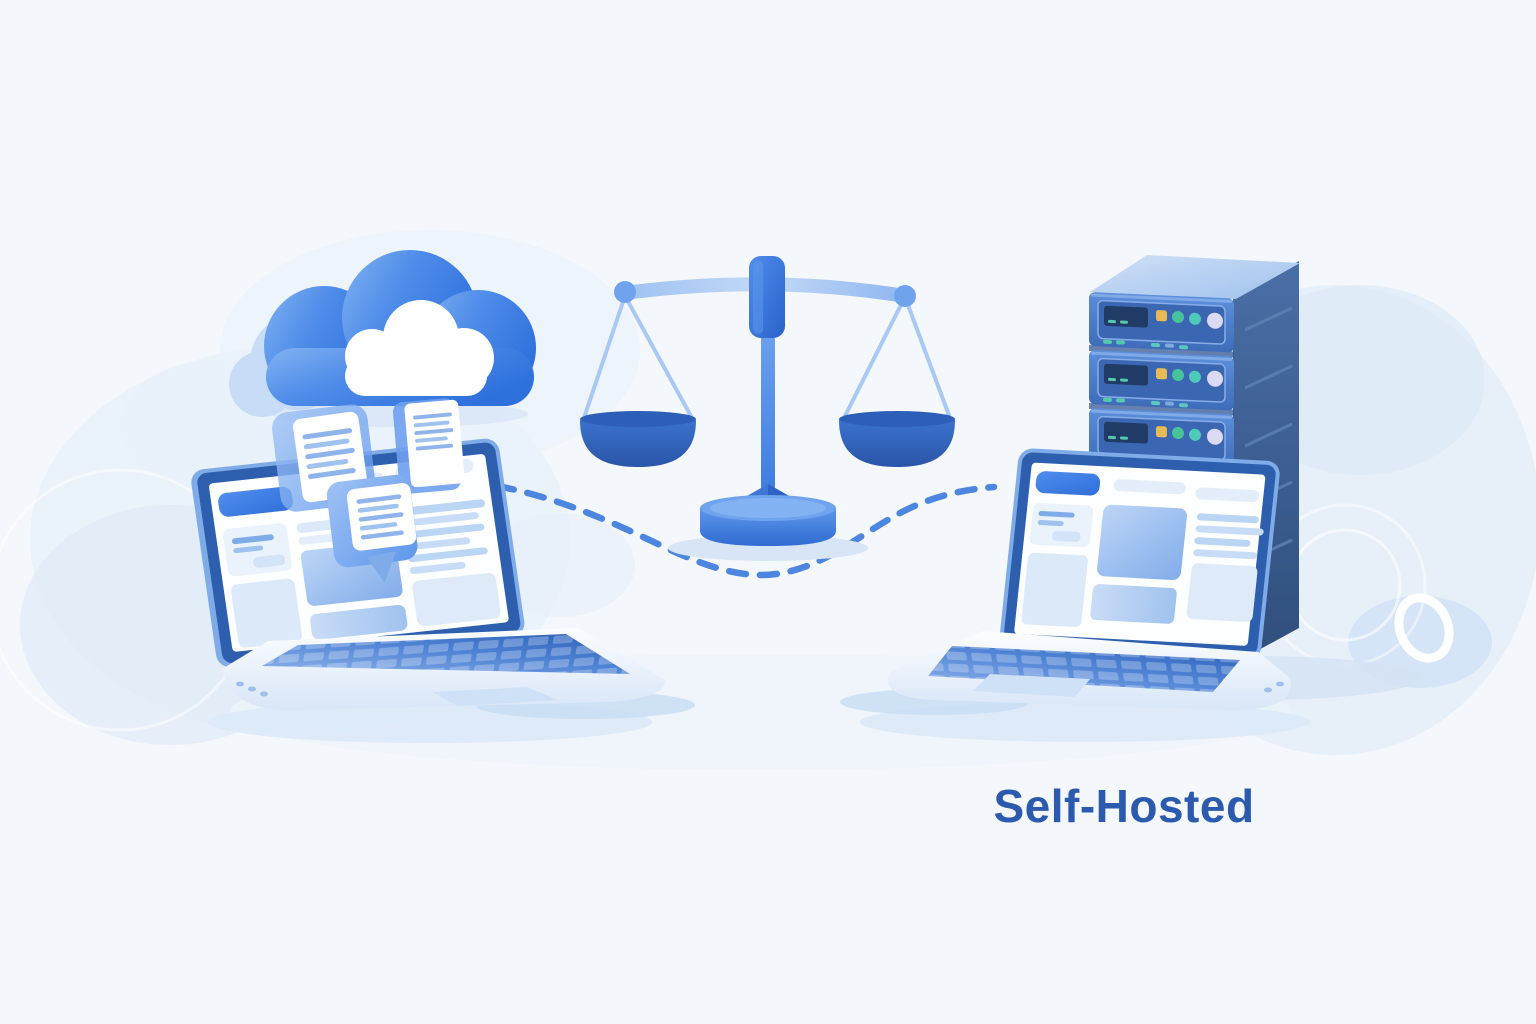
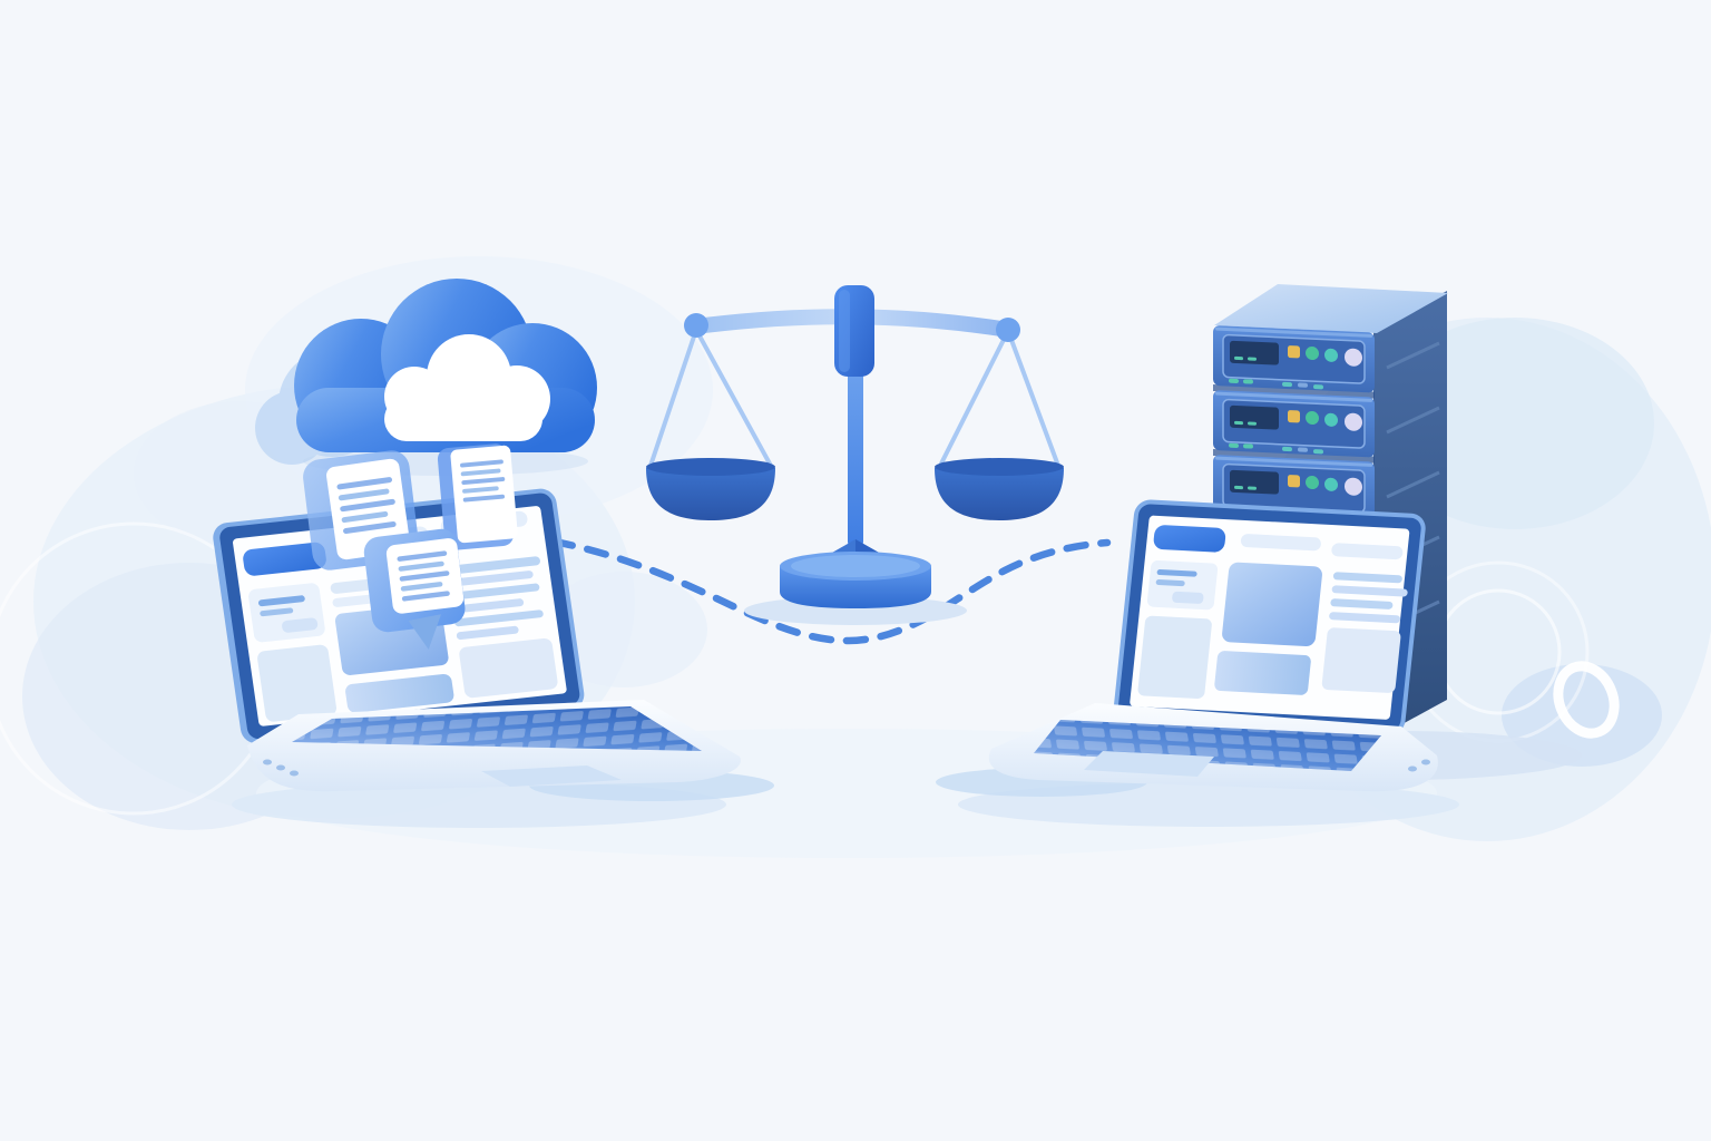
- Self-Hosted
